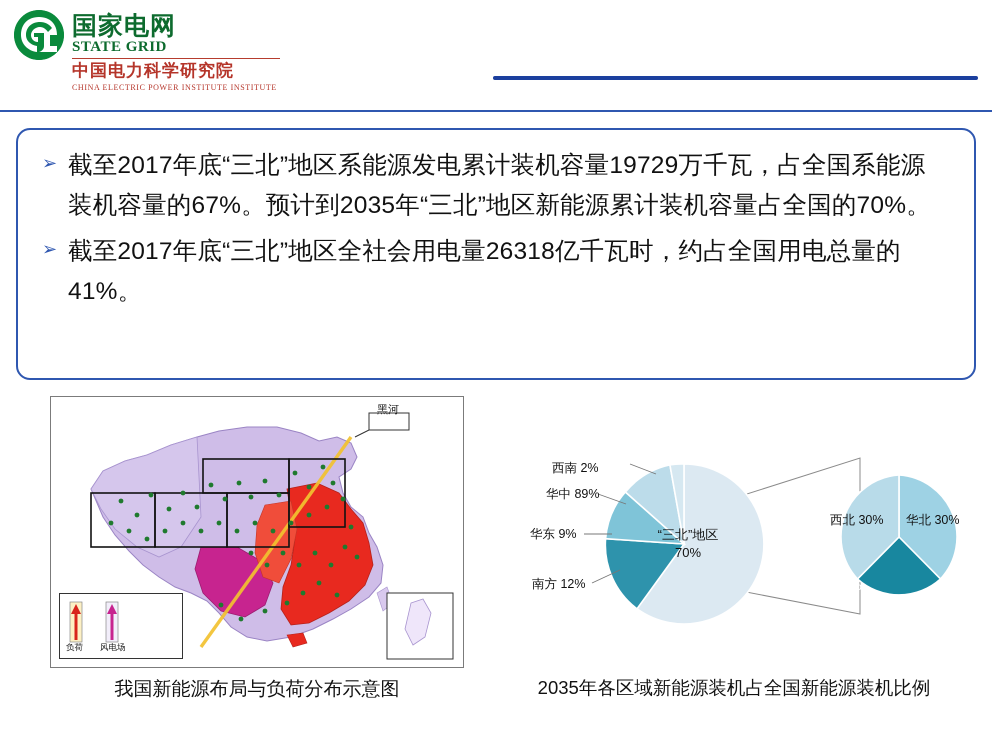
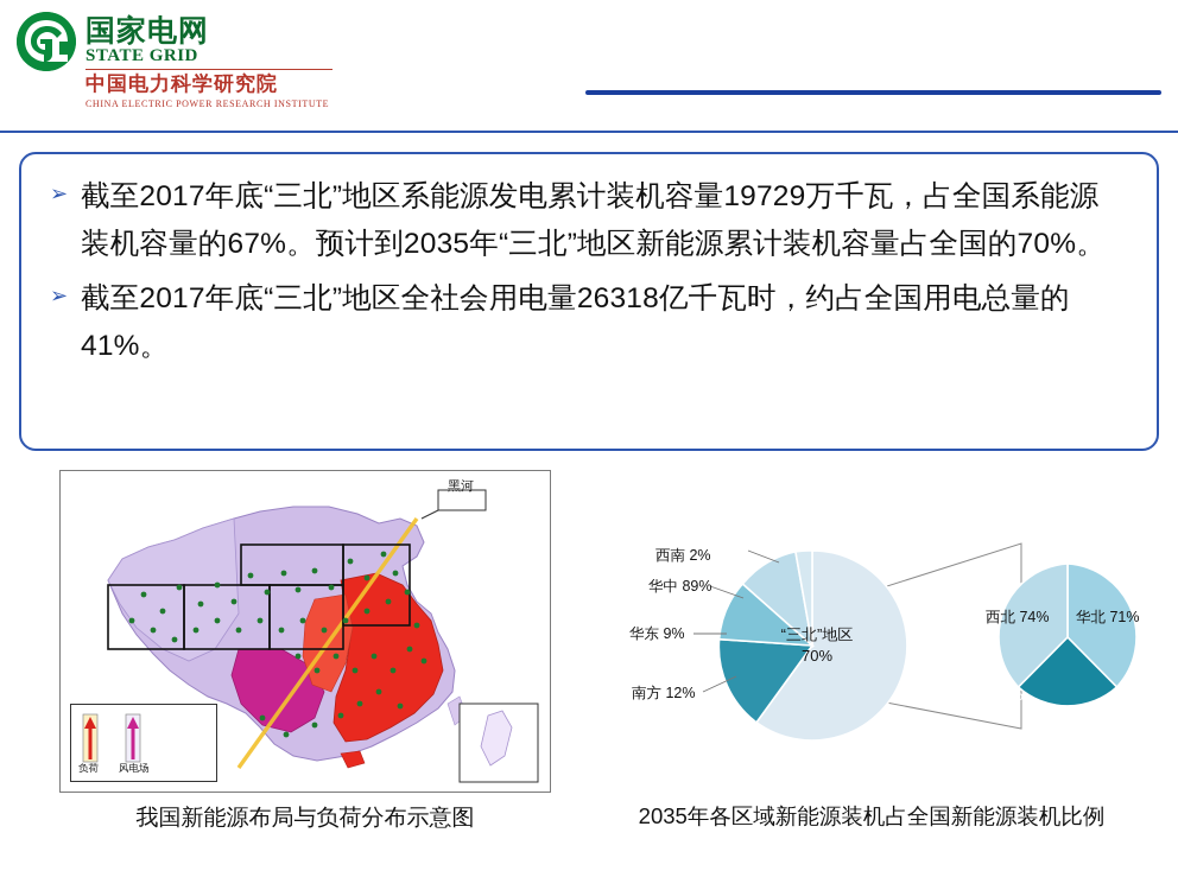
  国家电网
  STATE GRID
  中国电力科学研究院
- CHINA ELECTRIC POWER INSTITUTE INSTITUTE
+ CHINA ELECTRIC POWER RESEARCH INSTITUTE
  ➢
  截至2017年底“三北”地区系能源发电累计装机容量19729万千瓦，占全国系能源装机容量的67%。预计到2035年“三北”地区新能源累计装机容量占全国的70%。
  ➢
  截至2017年底“三北”地区全社会用电量26318亿千瓦时，约占全国用电总量的41%。
  黑河
  负荷
  风电场
  我国新能源布局与负荷分布示意图
  西南 2%
  华中 89%
  华东 9%
  南方 12%
  “三北”地区
  70%
- 西北 30%
+ 西北 74%
- 华北 30%
+ 华北 71%
  东北 10%
  2035年各区域新能源装机占全国新能源装机比例
